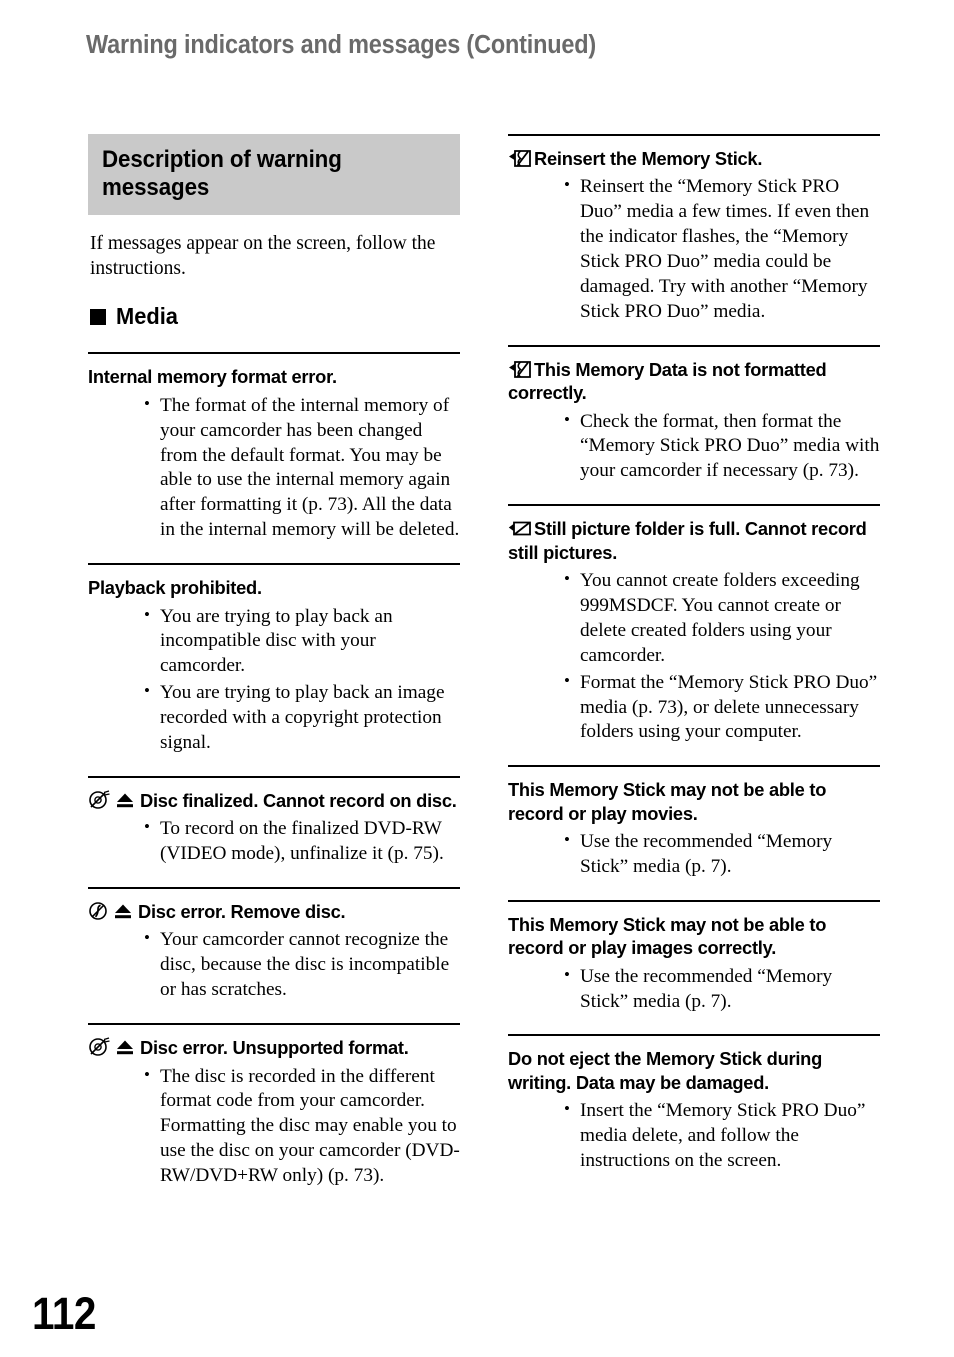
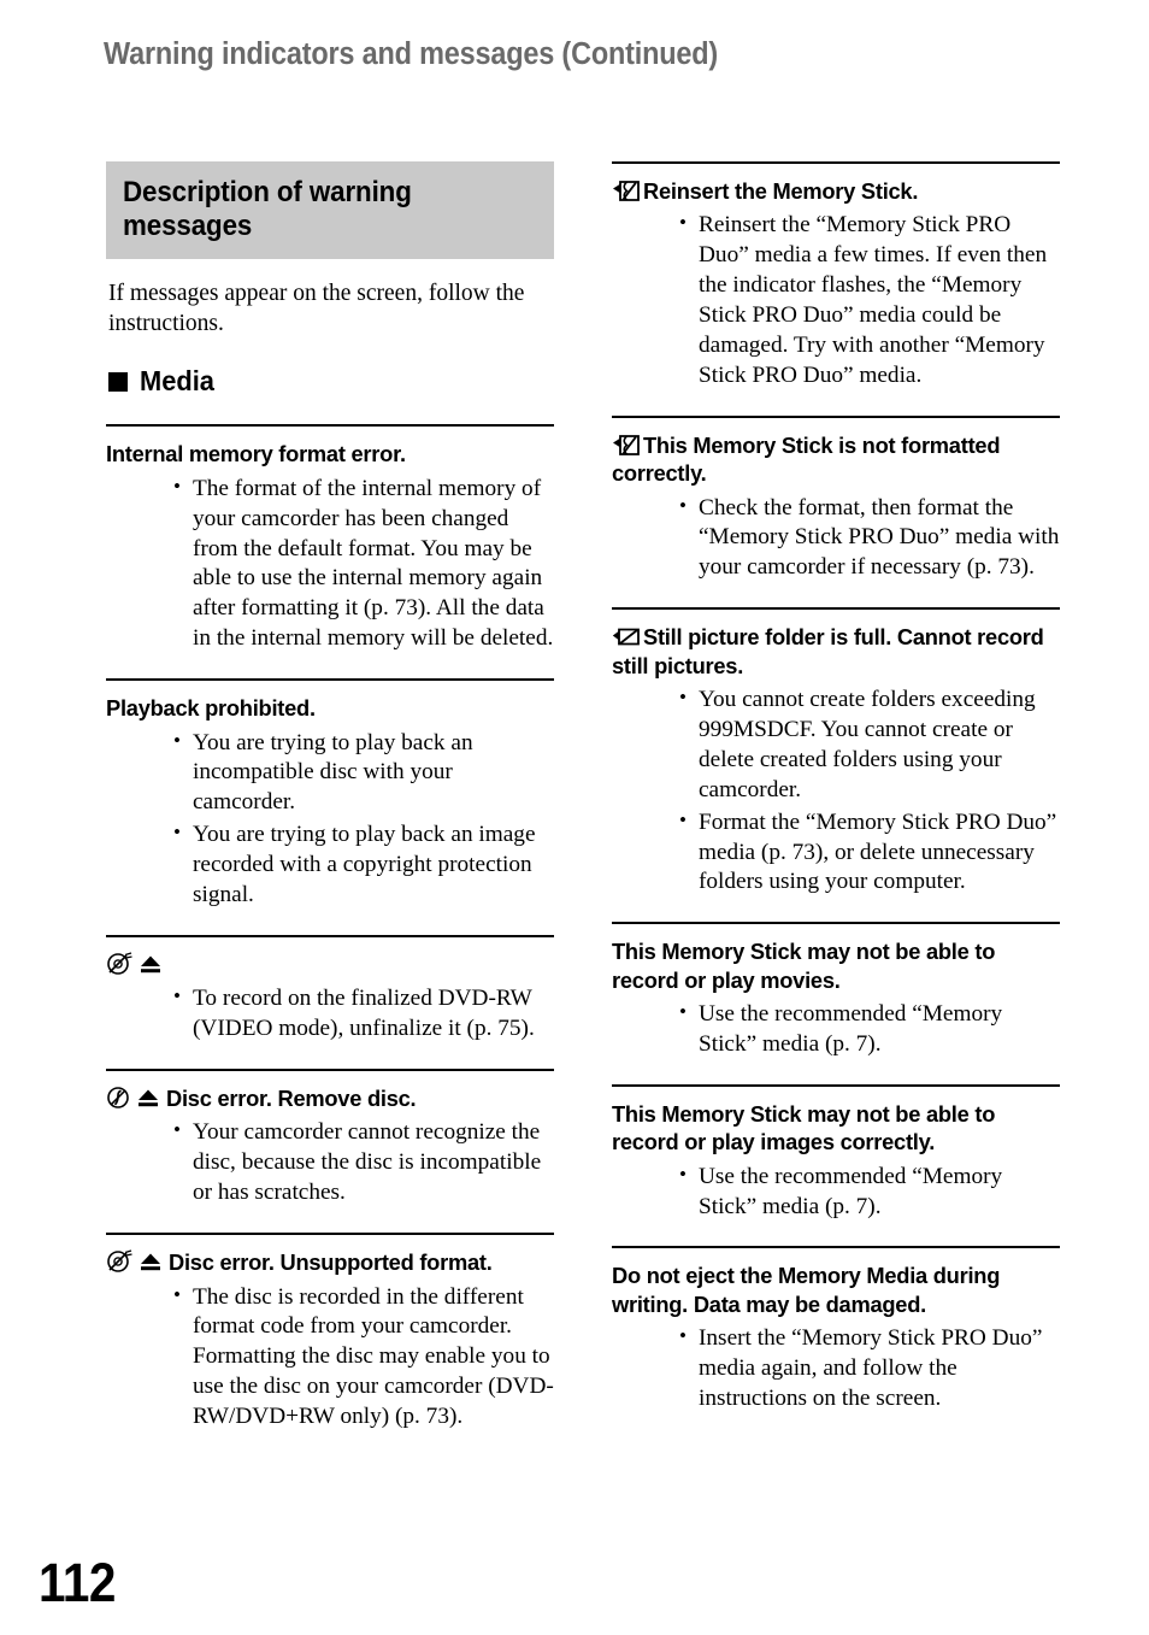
  Warning indicators and messages (Continued)
  Description of warning messages
  If messages appear on the screen, follow the instructions.
  Media
  Internal memory format error.
  The format of the internal memory of your camcorder has been changed from the default format. You may be able to use the internal memory again after formatting it (p. 73). All the data in the internal memory will be deleted.
  Playback prohibited.
  You are trying to play back an incompatible disc with your camcorder.
  You are trying to play back an image recorded with a copyright protection signal.
- Disc finalized. Cannot record on disc.
  To record on the finalized DVD-RW (VIDEO mode), unfinalize it (p. 75).
  Disc error. Remove disc.
  Your camcorder cannot recognize the disc, because the disc is incompatible or has scratches.
  Disc error. Unsupported format.
  The disc is recorded in the different format code from your camcorder. Formatting the disc may enable you to use the disc on your camcorder (DVD-RW/DVD+RW only) (p. 73).
  Reinsert the Memory Stick.
  Reinsert the “Memory Stick PRO Duo” media a few times. If even then the indicator flashes, the “Memory Stick PRO Duo” media could be damaged. Try with another “Memory Stick PRO Duo” media.
- This Memory Data is not formatted correctly.
+ This Memory Stick is not formatted correctly.
  Check the format, then format the “Memory Stick PRO Duo” media with your camcorder if necessary (p. 73).
  Still picture folder is full. Cannot record still pictures.
  You cannot create folders exceeding 999MSDCF. You cannot create or delete created folders using your camcorder.
  Format the “Memory Stick PRO Duo” media (p. 73), or delete unnecessary folders using your computer.
  This Memory Stick may not be able to record or play movies.
  Use the recommended “Memory Stick” media (p. 7).
  This Memory Stick may not be able to record or play images correctly.
  Use the recommended “Memory Stick” media (p. 7).
- Do not eject the Memory Stick during writing. Data may be damaged.
+ Do not eject the Memory Media during writing. Data may be damaged.
- Insert the “Memory Stick PRO Duo” media delete, and follow the instructions on the screen.
+ Insert the “Memory Stick PRO Duo” media again, and follow the instructions on the screen.
  112
